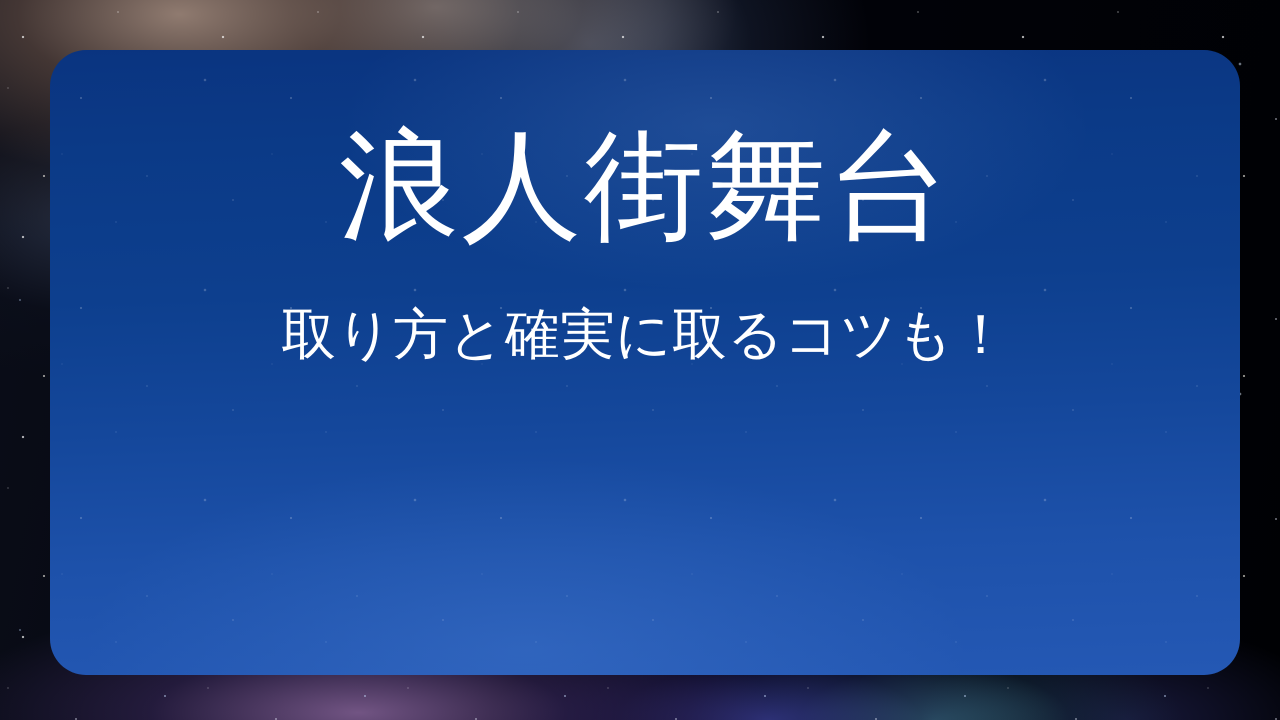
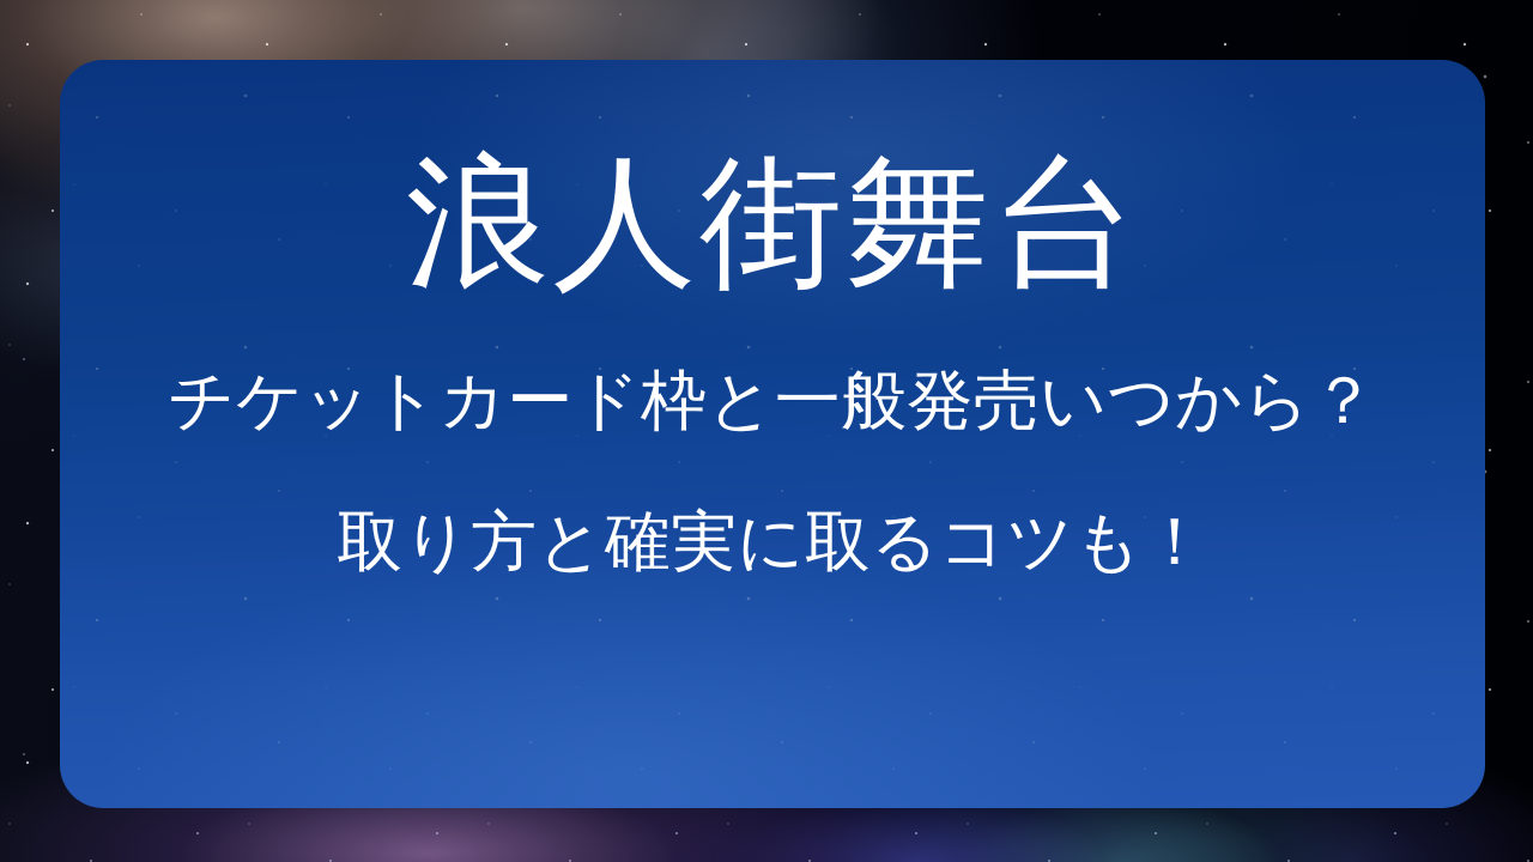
  浪人街舞台
+ チケットカード枠と一般発売いつから？
  取り方と確実に取るコツも！
